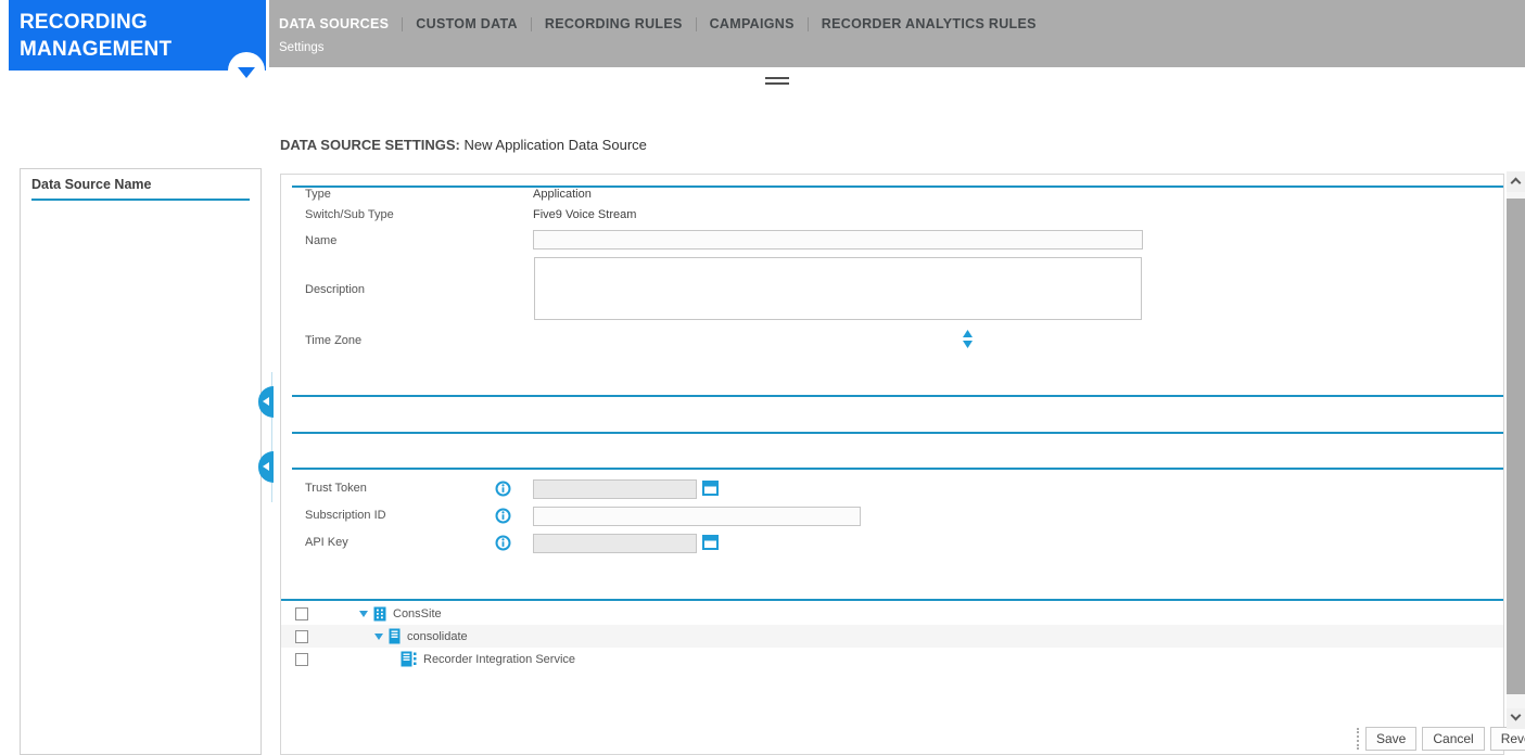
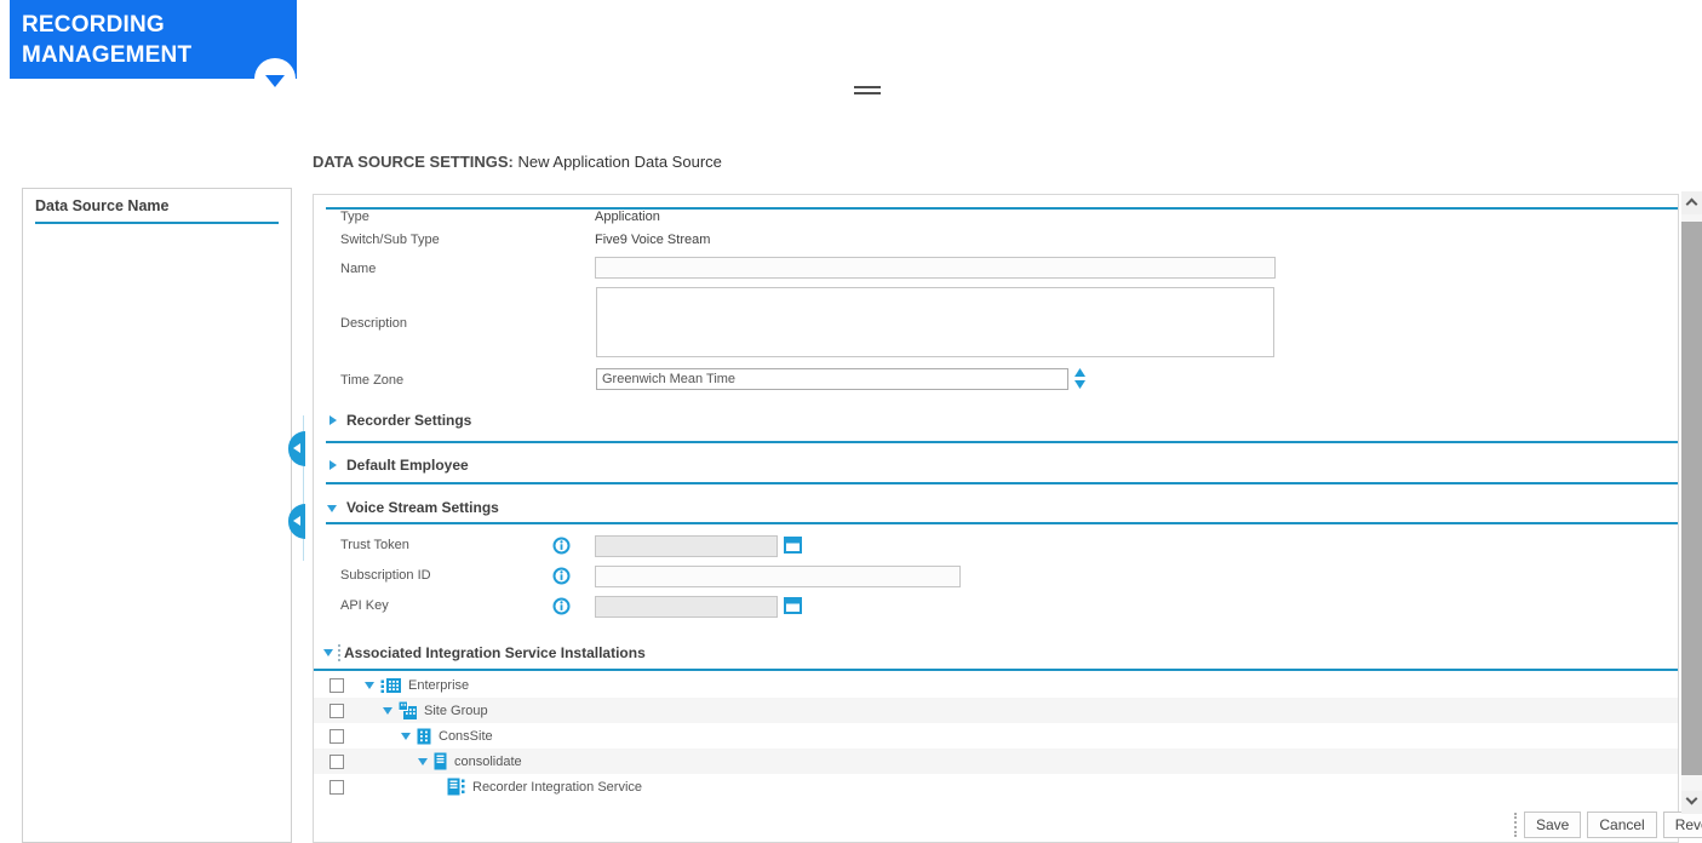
  RECORDING
  MANAGEMENT
- DATA SOURCES
- CUSTOM DATA
- RECORDING RULES
- CAMPAIGNS
- RECORDER ANALYTICS RULES
- Settings
  DATA SOURCE SETTINGS: New Application Data Source
  Data Source Name
  Type
  Application
  Switch/Sub Type
  Five9 Voice Stream
  Name
  Description
  Time Zone
+ Greenwich Mean Time
+ Recorder Settings
+ Default Employee
+ Voice Stream Settings
  Trust Token
  Subscription ID
  API Key
+ Associated Integration Service Installations
+ Enterprise
+ Site Group
  ConsSite
  consolidate
  Recorder Integration Service
  Save
  Cancel
